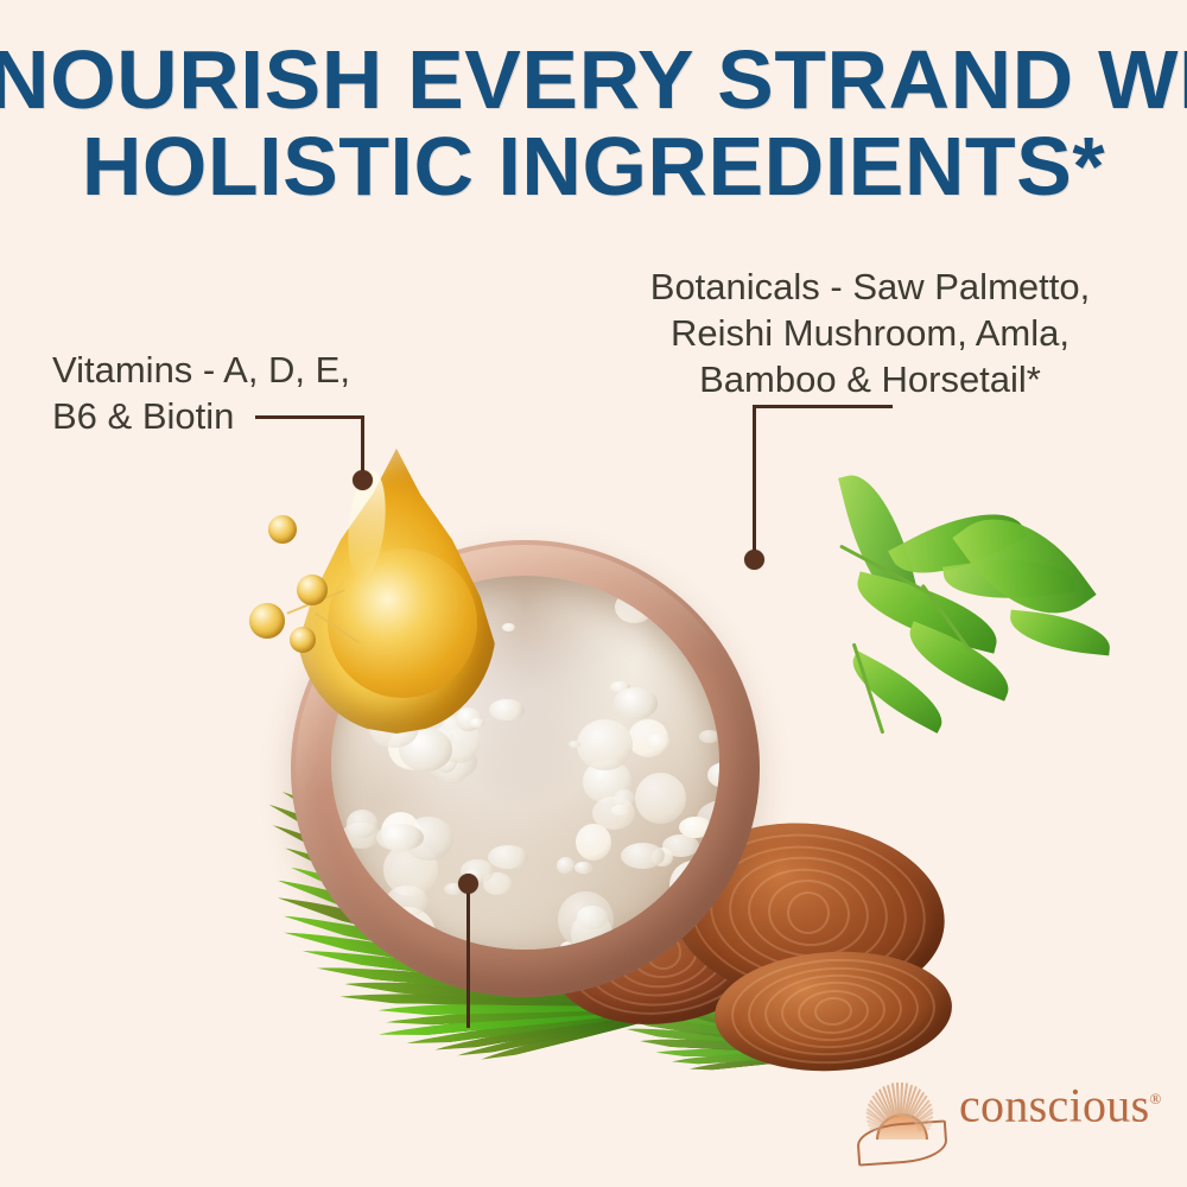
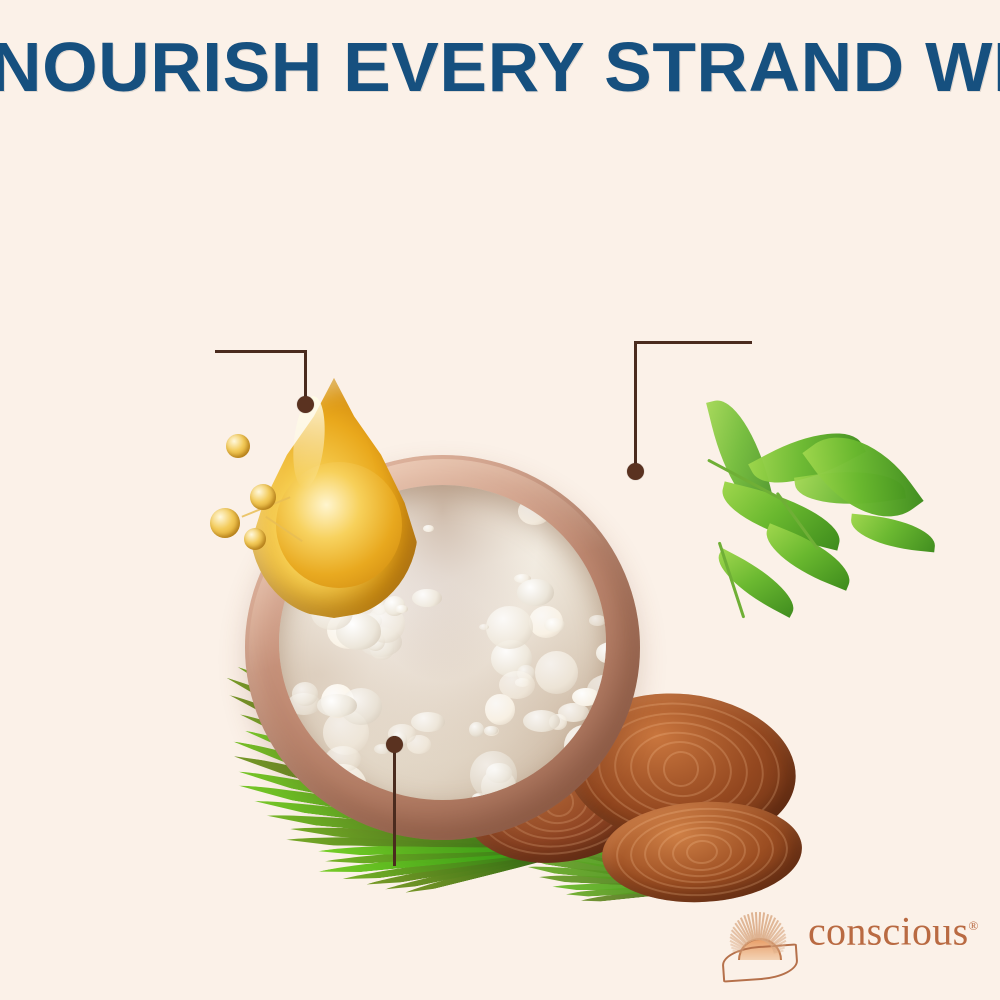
  NOURISH EVERY STRAND W
- HOLISTIC INGREDIENTS*
- Vitamins - A, D, E,
- B6 & Biotin
- Botanicals - Saw Palmetto,
- Reishi Mushroom, Amla,
- Bamboo & Horsetail*
  conscious®
